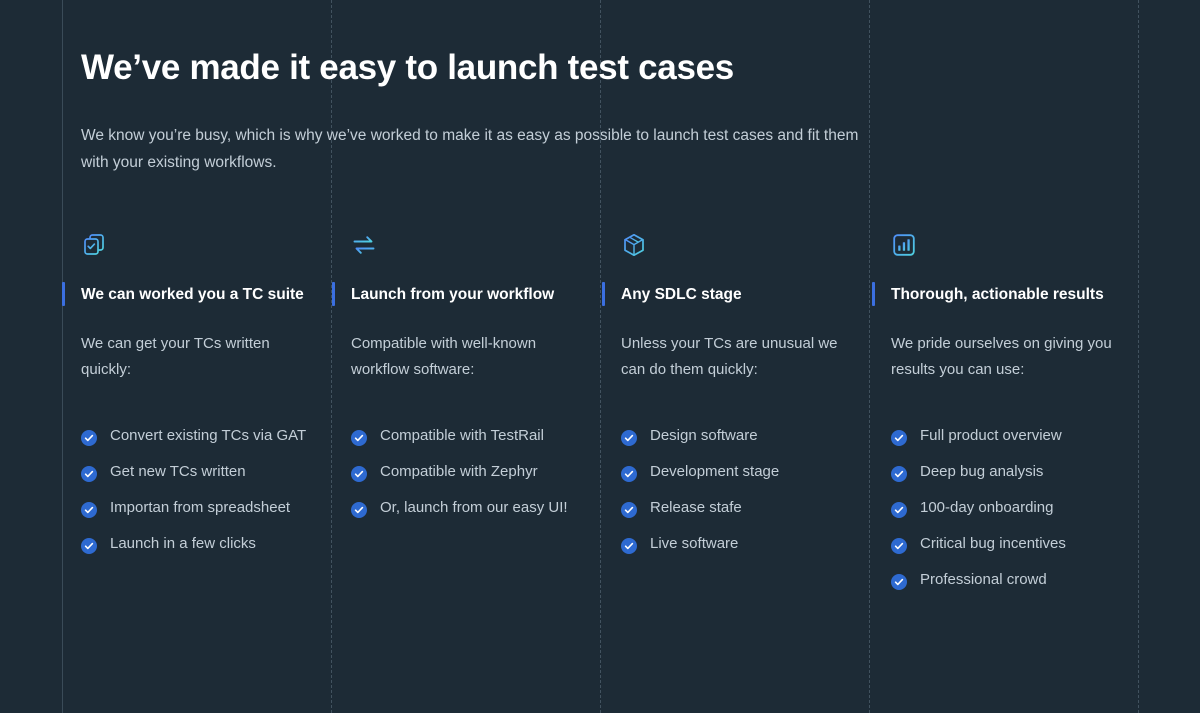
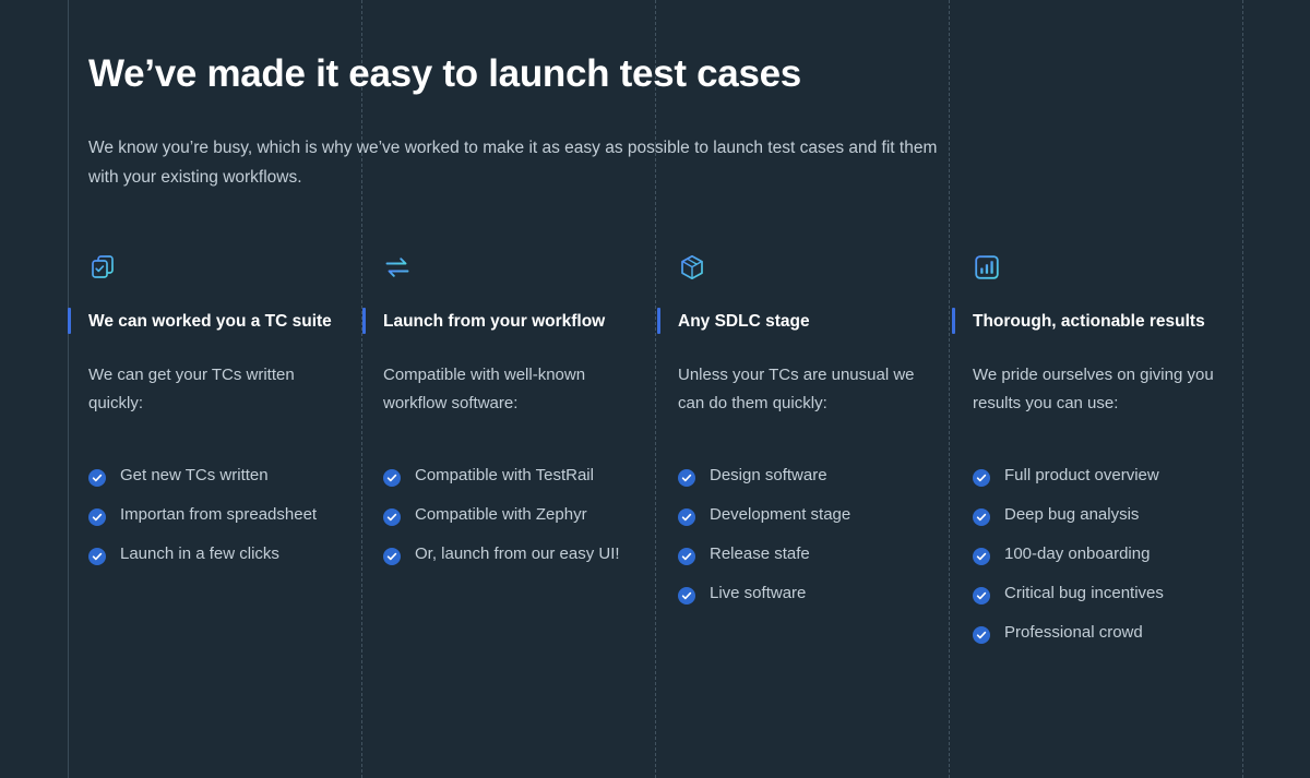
  We’ve made it easy to launch test cases
  We know you’re busy, which is why we’ve worked to make it as easy as possible to launch test cases and fit them with your existing workflows.
  We can worked you a TC suite
  We can get your TCs written quickly:
- Convert existing TCs via GAT
  Get new TCs written
  Importan from spreadsheet
  Launch in a few clicks
  Launch from your workflow
  Compatible with well-known workflow software:
  Compatible with TestRail
  Compatible with Zephyr
  Or, launch from our easy UI!
  Any SDLC stage
  Unless your TCs are unusual we can do them quickly:
  Design software
  Development stage
  Release stafe
  Live software
  Thorough, actionable results
  We pride ourselves on giving you results you can use:
  Full product overview
  Deep bug analysis
  100-day onboarding
  Critical bug incentives
  Professional crowd
